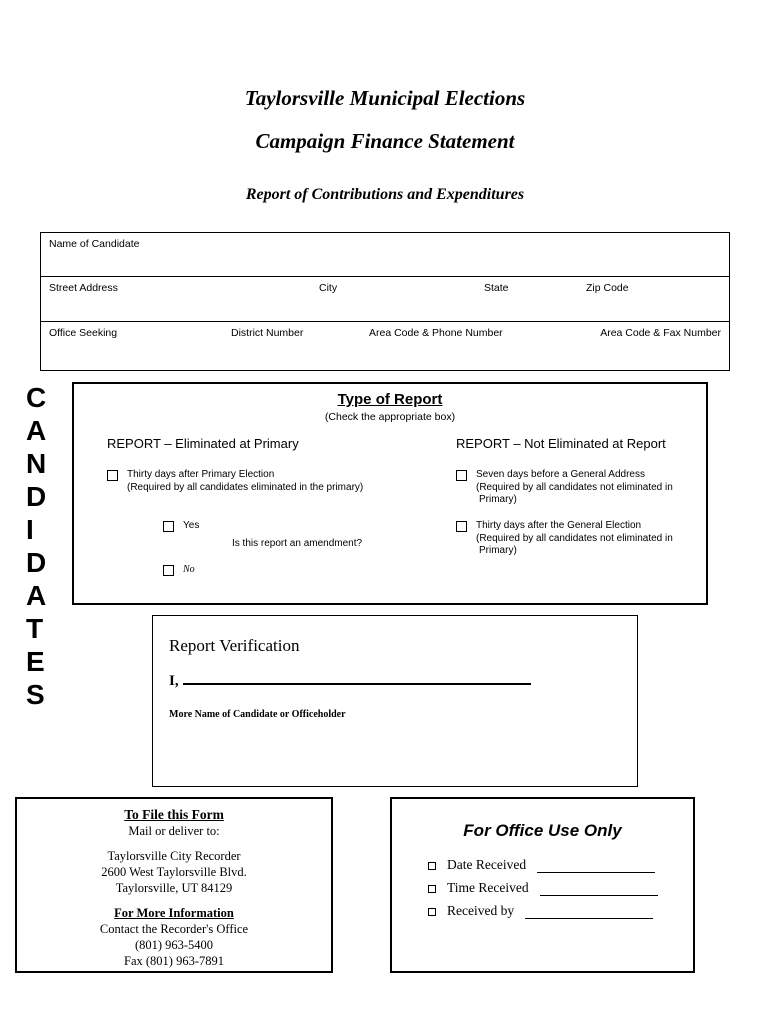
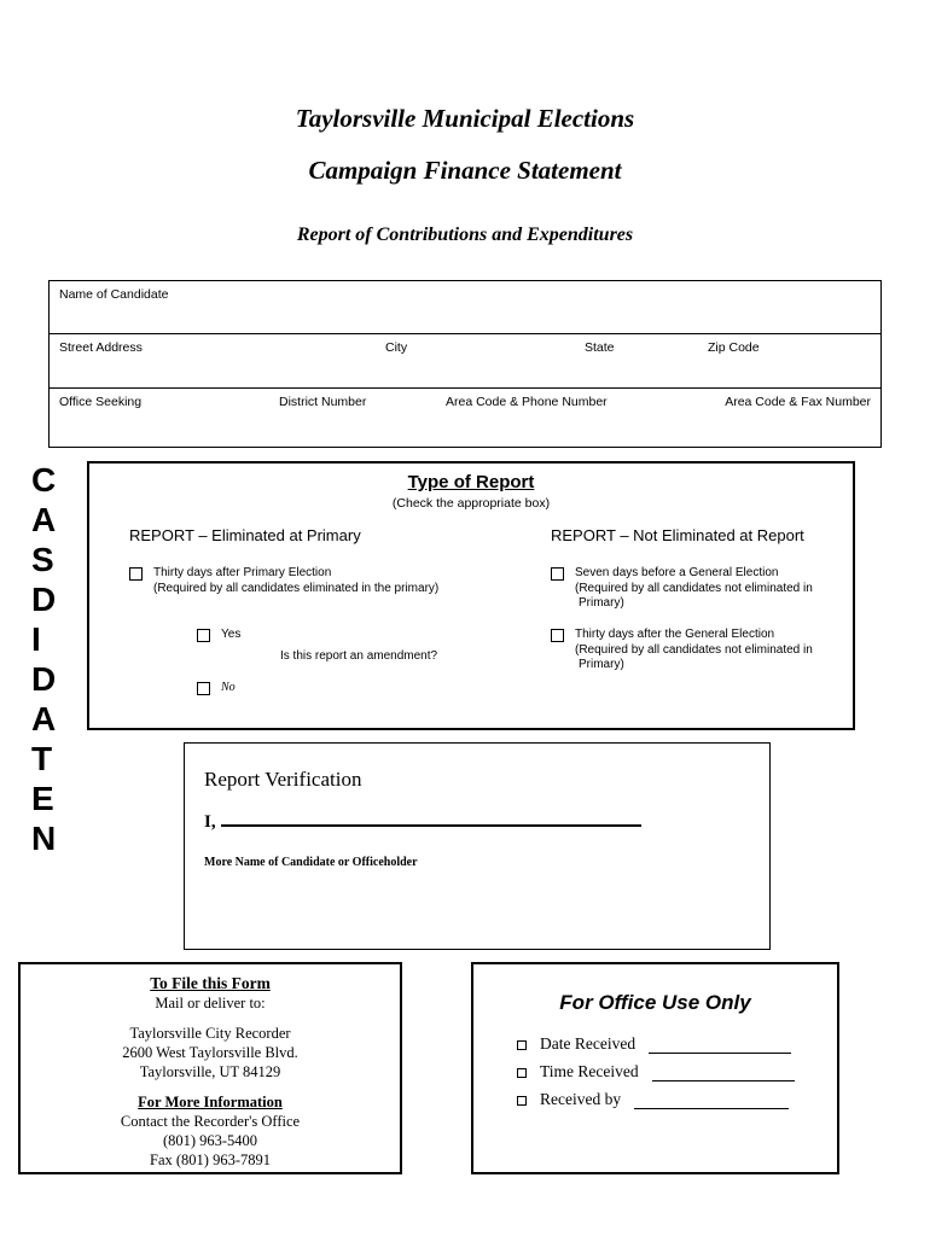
  Taylorsville Municipal Elections
  Campaign Finance Statement
  Report of Contributions and Expenditures
  Name of Candidate
  Street Address
  City
  State
  Zip Code
  Office Seeking
  District Number
  Area Code & Phone Number
  Area Code & Fax Number
  C
  A
- N
+ S
  D
  I
  D
  A
  T
  E
- S
+ N
  Type of Report
  (Check the appropriate box)
  REPORT – Eliminated at Primary
  Thirty days after Primary Election
  (Required by all candidates eliminated in the primary)
  Yes
  Is this report an amendment?
  No
  REPORT – Not Eliminated at Report
- Seven days before a General Address
+ Seven days before a General Election
  (Required by all candidates not eliminated in
  Primary)
  Thirty days after the General Election
  (Required by all candidates not eliminated in
  Primary)
  Report Verification
  I,
  More Name of Candidate or Officeholder
  To File this Form
  Mail or deliver to:
  Taylorsville City Recorder
  2600 West Taylorsville Blvd.
  Taylorsville, UT 84129
  For More Information
  Contact the Recorder's Office
  (801) 963-5400
  Fax (801) 963-7891
  For Office Use Only
  Date Received
  Time Received
  Received by
